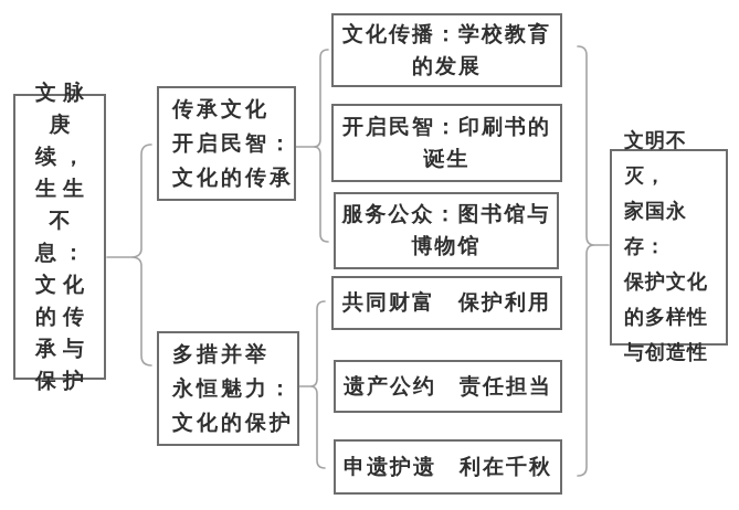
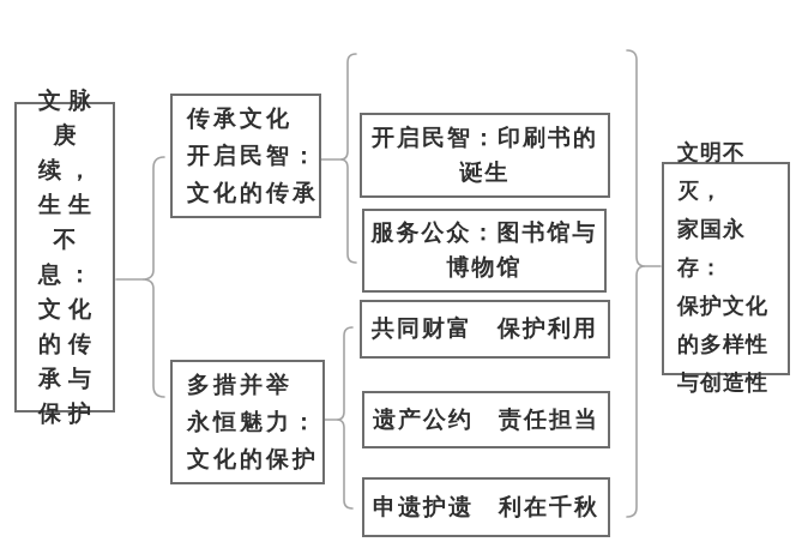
  文脉
  庚续，
  生生
  不息：
  文化
  的传
  承与
  保护
  传承文化
  开启民智：
  文化的传承
  多措并举
  永恒魅力：
  文化的保护
- 文化传播：学校教育
- 的发展
  开启民智：印刷书的
  诞生
  服务公众：图书馆与
  博物馆
  共同财富 保护利用
  遗产公约 责任担当
  申遗护遗 利在千秋
  文明不灭，
  家国永存：
  保护文化
  的多样性
  与创造性
